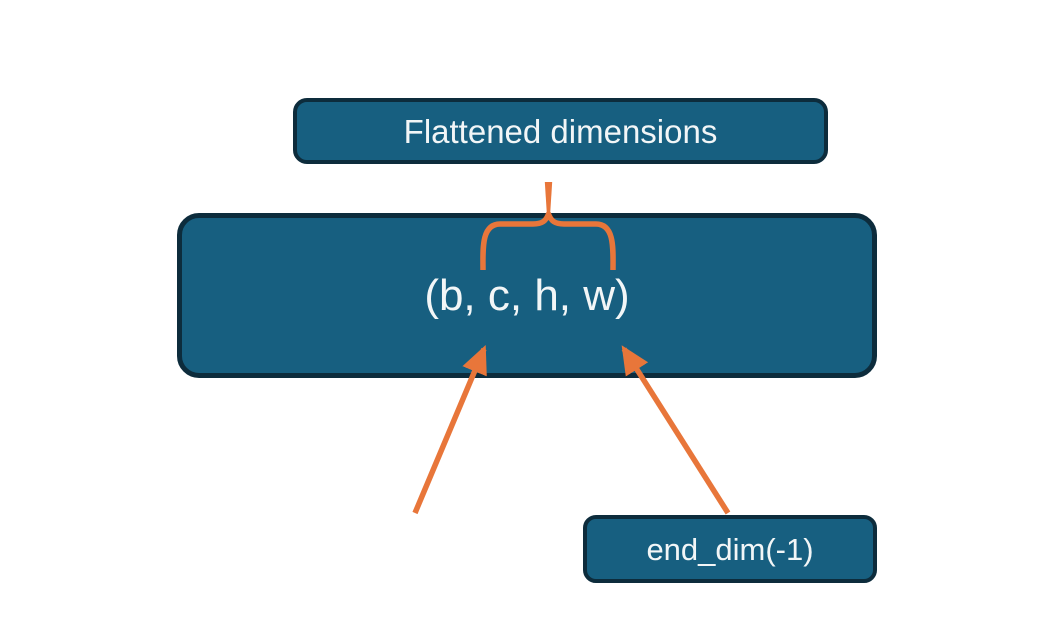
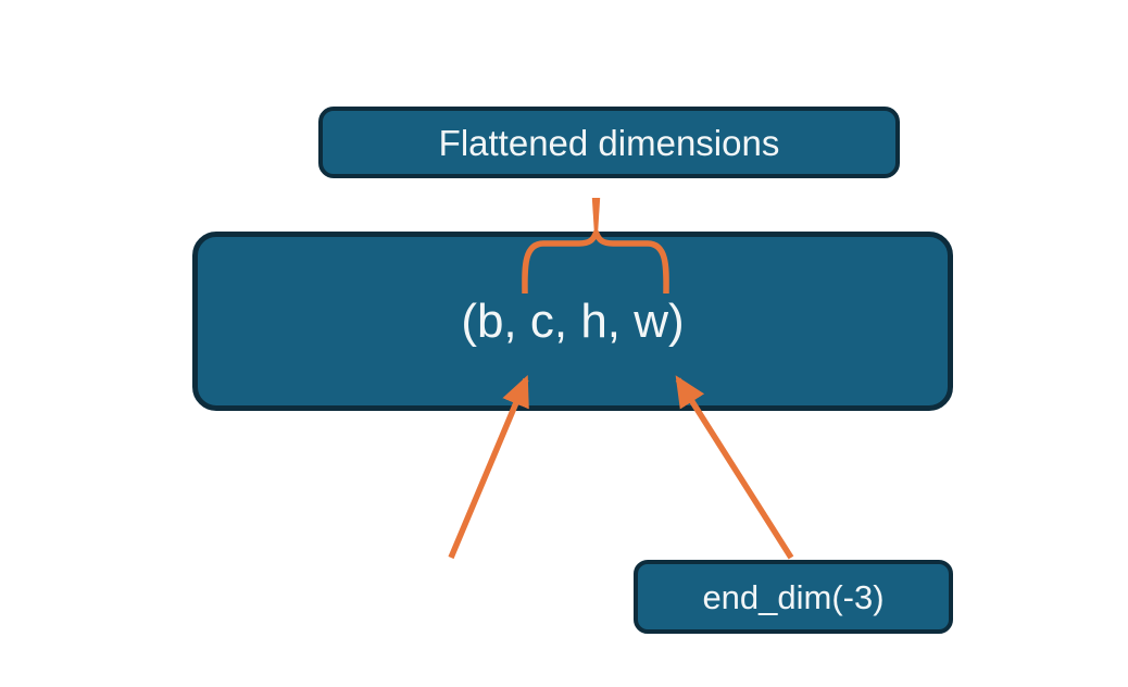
  Flattened dimensions
  (b, c, h, w)
- end_dim(-1)
+ end_dim(-3)
